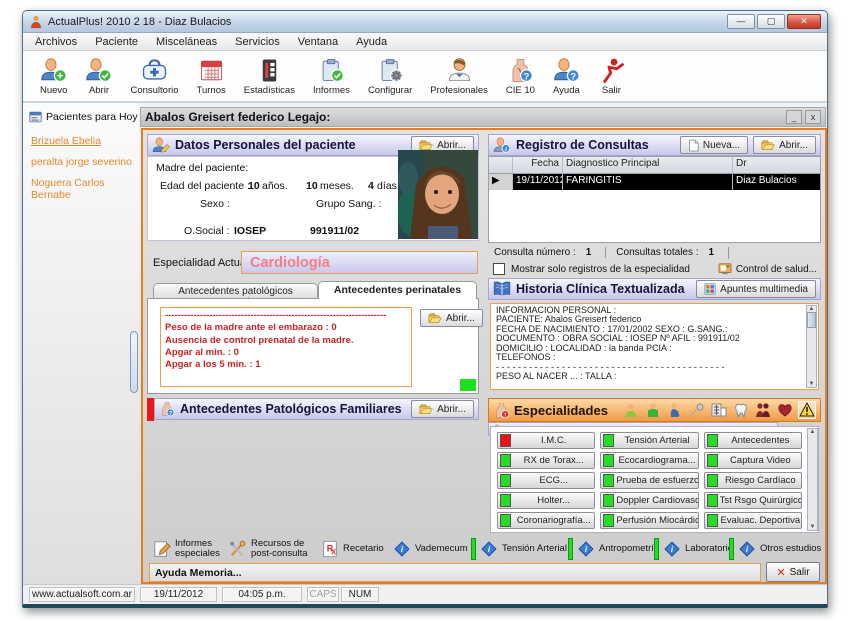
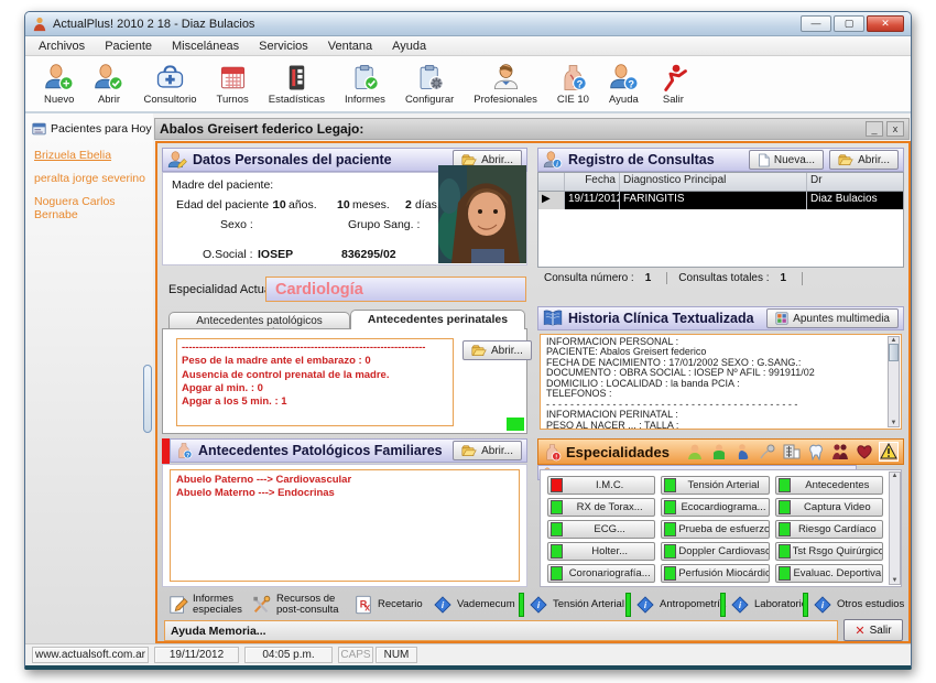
  ActualPlus! 2010 2 18 - Diaz Bulacios
  —
  ▢
  ✕
  Archivos
  Paciente
  Misceláneas
  Servicios
  Ventana
  Ayuda
  +
  Nuevo
  Abrir
  Consultorio
  Turnos
  Estadísticas
  Informes
  Configurar
  Profesionales
  ?
  CIE 10
  ?
  Ayuda
  Salir
  Pacientes para Hoy
  Brizuela Ebelia
  peralta jorge severino
  Noguera Carlos Bernabe
  Abalos Greisert federico Legajo:
  _
  x
  Datos Personales del paciente
  Abrir...
  Madre del paciente:
  Edad del paciente :
  10
  años.
  10
  meses.
- 4
+ 2
  días
  Sexo :
  Grupo Sang. :
  O.Social :
  IOSEP
- 991911/02
+ 836295/02
  Especialidad Actu
  Cardiología
  Antecedentes perinatales
  ----------------------------------------------------------------------
  Peso de la madre ante el embarazo : 0
  Ausencia de control prenatal de la madre.
  Apgar al min. : 0
  Apgar a los 5 min. : 1
  Abrir...
  Antecedentes Patológicos Familiares
  Abrir...
+ Abuelo Paterno ---> Cardiovascular
+ Abuelo Materno ---> Endocrinas
  Registro de Consultas
  Nueva...
  Abrir...
  Fecha
  Diagnostico Principal
  Dr
  ▶
  19/11/201
  FARINGITIS
  Diaz Bulacios
  Consulta número :
  1
  Consultas totales :
  1
- Mostrar solo registros de la especialidad
- Control de salud...
  Historia Clínica Textualizada
  Apuntes multimedia
  INFORMACION PERSONAL :
  PACIENTE: Abalos Greisert federico
  FECHA DE NACIMIENTO : 17/01/2002 SEXO : G.SANG.:
  DOCUMENTO : OBRA SOCIAL : IOSEP Nº AFIL : 991911/02
  DOMICILIO : LOCALIDAD : la banda PCIA :
  TELEFONOS :
  - - - - - - - - - - - - - - - - - - - - - - - - - - - - - - - - - - - - - - - - - -
+ INFORMACION PERINATAL :
  PESO AL NACER ... : TALLA :
  Especialidades
  I.M.C.
  Tensión Arterial
  Antecedentes
  RX de Torax...
  Ecocardiograma...
  Captura Video
  ECG...
  Prueba de esfuerzo
  Riesgo Cardíaco
  Holter...
  Doppler Cardiovasc
  Tst Rsgo Quirúrgico
  Coronariografía...
  Perfusión Miocárdic
  Evaluac. Deportiva
  Informes especiales
  Recursos de post-consulta
  R
  Recetario
  i
  Vademecum
  i
  Tensión Arterial
  i
  Antropometrí
  i
  Laboratori
  i
  Otros estudios
  Ayuda Memoria...
  ✕
  Salir
  www.actualsoft.com.ar
  19/11/2012
  04:05 p.m.
  CAPS
  NUM
